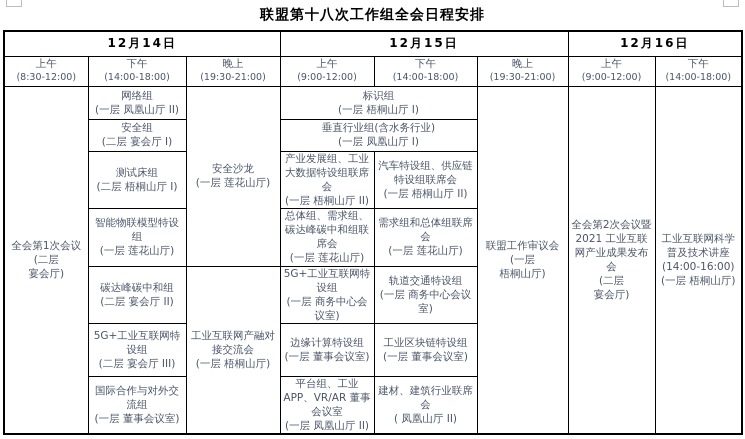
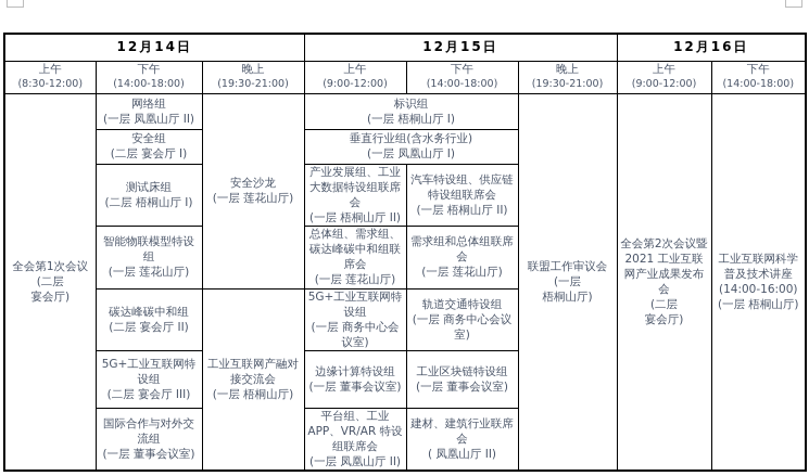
- 联盟第十八次工作组全会日程安排
  12月14日	12月15日	12月16日
  上午 (8:30-12:00)	下午 (14:00-18:00)	晚上 (19:30-21:00)	上午 (9:00-12:00)	下午 (14:00-18:00)	晚上 (19:30-21:00)	上午 (9:00-12:00)	下午 (14:00-18:00)
  全会第1次会议 (二层 宴会厅)	网络组 (一层 凤凰山厅 II)	安全沙龙 (一层 莲花山厅)	标识组 (一层 梧桐山厅 I)	联盟工作审议会 (一层 梧桐山厅)	全会第2次会议暨 2021 工业互联网产业成果发布会 (二层 宴会厅)	工业互联网科学普及技术讲座 (14:00-16:00) (一层 梧桐山厅)
  安全组 (二层 宴会厅 I)	垂直行业组(含水务行业) (一层 凤凰山厅 I)
  测试床组 (二层 梧桐山厅 I)	产业发展组、工业大数据特设组联席会 (一层 梧桐山厅 II)	汽车特设组、供应链特设组联席会 (一层 梧桐山厅 II)
  智能物联模型特设组 (一层 莲花山厅)	总体组、需求组、碳达峰碳中和组联席会 (一层 莲花山厅)	需求组和总体组联席会 (一层 莲花山厅)
  碳达峰碳中和组 (二层 宴会厅 II)	工业互联网产融对接交流会 (一层 梧桐山厅)	5G+工业互联网特设组 (一层 商务中心会议室)	轨道交通特设组 (一层 商务中心会议室)
  5G+工业互联网特设组 (二层 宴会厅 III)	边缘计算特设组 (一层 董事会议室)	工业区块链特设组 (一层 董事会议室)
- 国际合作与对外交流组 (一层 董事会议室)	平台组、工业 APP、VR/AR 董事会议室 (一层 凤凰山厅 II)	建材、建筑行业联席会 ( 凤凰山厅 II)
+ 国际合作与对外交流组 (一层 董事会议室)	平台组、工业 APP、VR/AR 特设组联席会 (一层 凤凰山厅 II)	建材、建筑行业联席会 ( 凤凰山厅 II)
